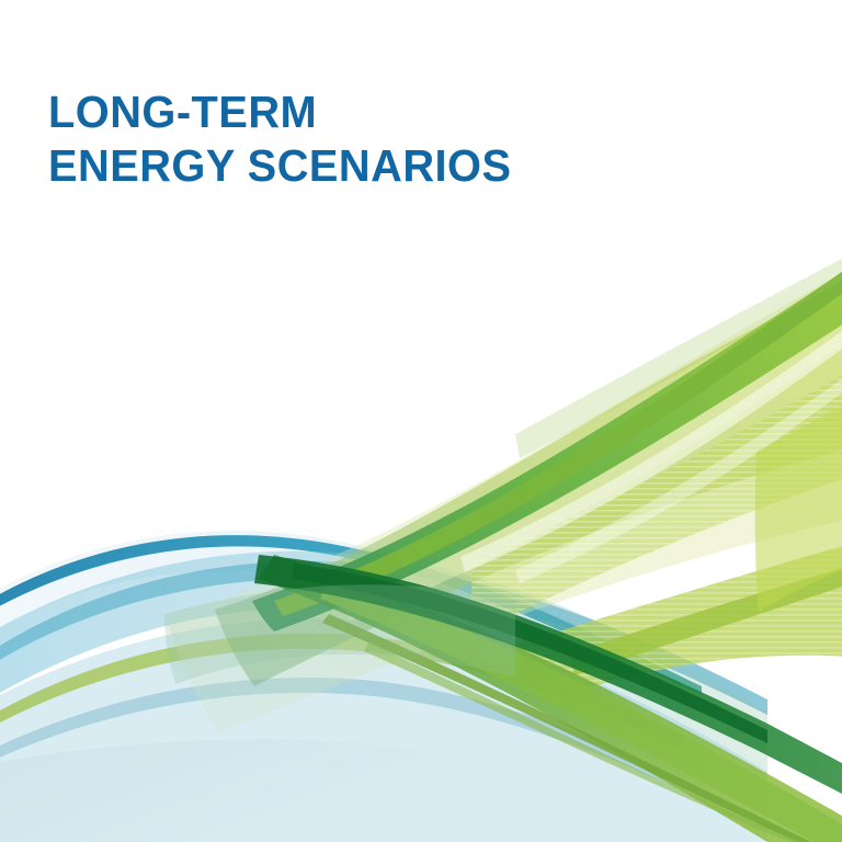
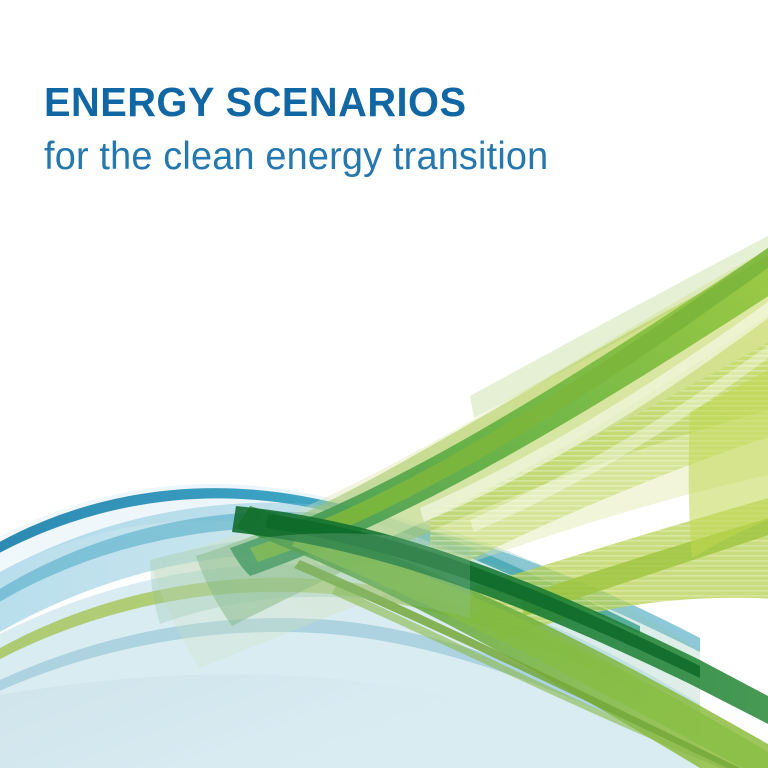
- LONG-TERM
  ENERGY SCENARIOS
+ for the clean energy transition
